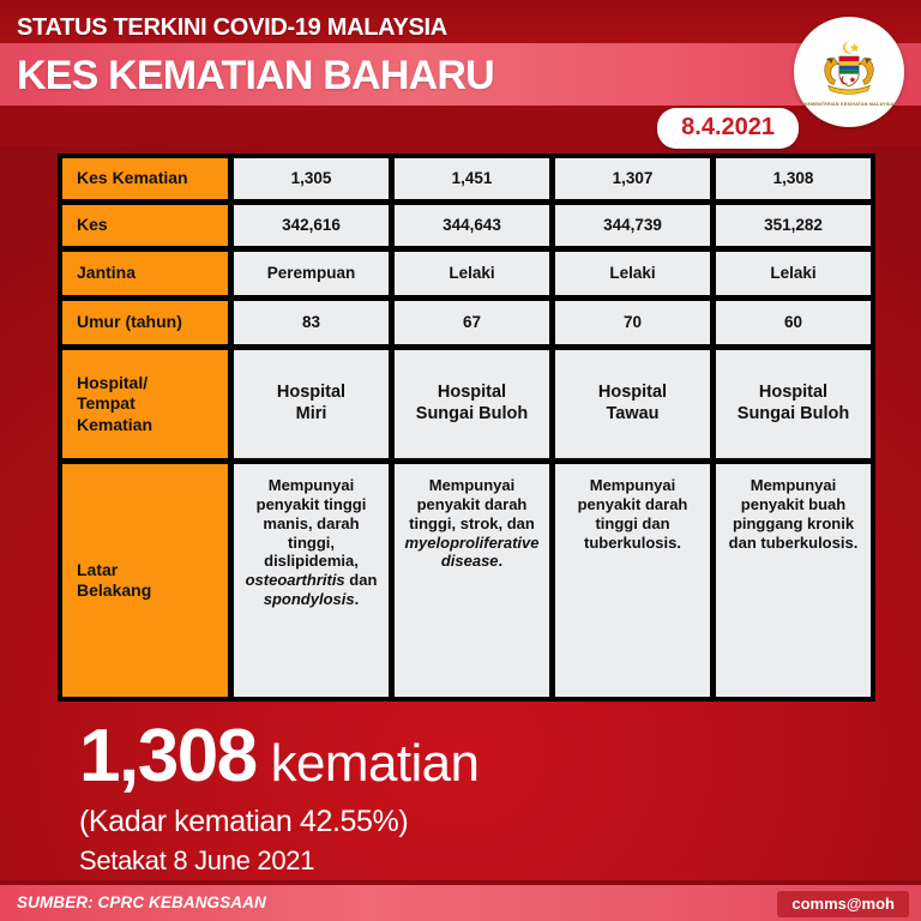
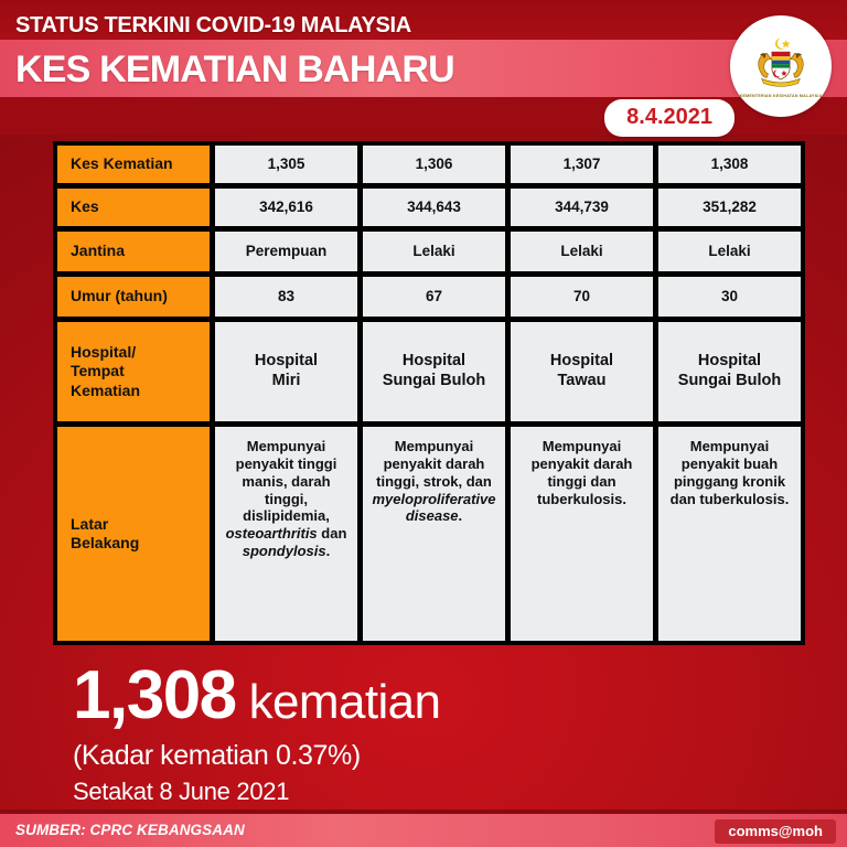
  STATUS TERKINI COVID-19 MALAYSIA
  KES KEMATIAN BAHARU
  8.4.2021
- Kes Kematian	1,305	1,451	1,307	1,308
+ Kes Kematian	1,305	1,306	1,307	1,308
  Kes	342,616	344,643	344,739	351,282
  Jantina	Perempuan	Lelaki	Lelaki	Lelaki
- Umur (tahun)	83	67	70	60
+ Umur (tahun)	83	67	70	30
  Hospital/ Tempat Kematian	Hospital Miri	Hospital Sungai Buloh	Hospital Tawau	Hospital Sungai Buloh
  Latar Belakang	Mempunyai penyakit tinggi manis, darah tinggi, dislipidemia, osteoarthritis dan spondylosis.	Mempunyai penyakit darah tinggi, strok, dan myeloproliferative disease.	Mempunyai penyakit darah tinggi dan tuberkulosis.	Mempunyai penyakit buah pinggang kronik dan tuberkulosis.
  1,308
  kematian
- (Kadar kematian 42.55%)
+ (Kadar kematian 0.37%)
  Setakat 8 June 2021
  SUMBER: CPRC KEBANGSAAN
  comms@moh
